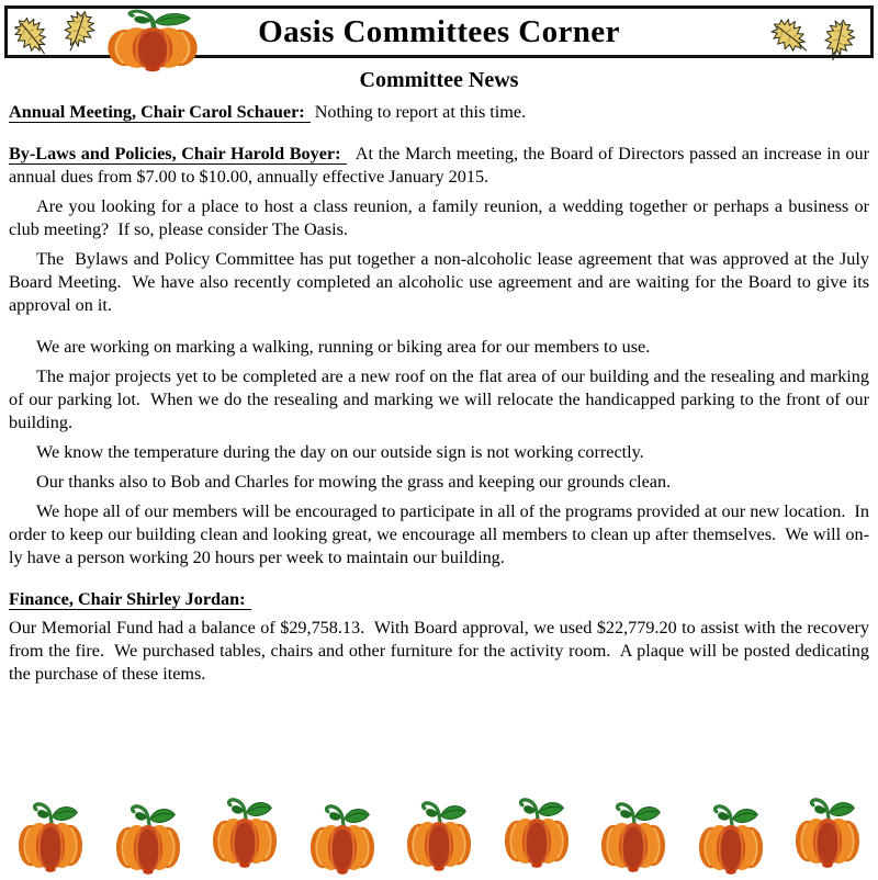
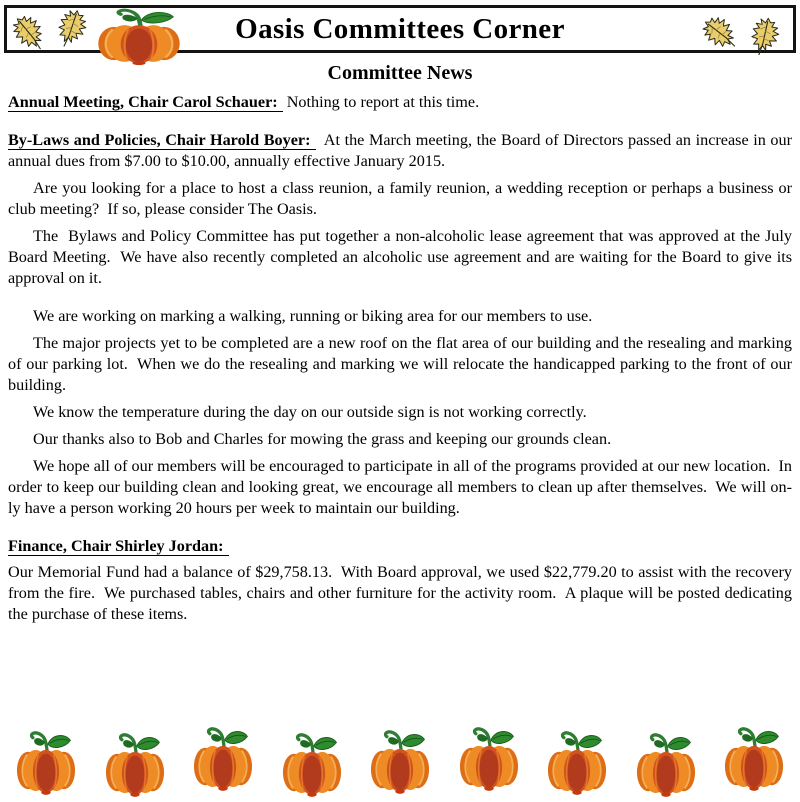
  Oasis Committees Corner
  Committee News
  Annual Meeting, Chair Carol Schauer: Nothing to report at this time.
  By-Laws and Policies, Chair Harold Boyer: At the March meeting, the Board of Directors passed an increase in our annual dues from $7.00 to $10.00, annually effective January 2015.
- Are you looking for a place to host a class reunion, a family reunion, a wedding together or perhaps a business or club meeting? If so, please consider The Oasis.
+ Are you looking for a place to host a class reunion, a family reunion, a wedding reception or perhaps a business or club meeting? If so, please consider The Oasis.
  The Bylaws and Policy Committee has put together a non-alcoholic lease agreement that was approved at the July Board Meeting. We have also recently completed an alcoholic use agreement and are waiting for the Board to give its approval on it.
  We are working on marking a walking, running or biking area for our members to use.
  The major projects yet to be completed are a new roof on the flat area of our building and the resealing and marking of our parking lot. When we do the resealing and marking we will relocate the handicapped parking to the front of our building.
  We know the temperature during the day on our outside sign is not working correctly.
  Our thanks also to Bob and Charles for mowing the grass and keeping our grounds clean.
  We hope all of our members will be encouraged to participate in all of the programs provided at our new location. In order to keep our building clean and looking great, we encourage all members to clean up after themselves. We will on-ly have a person working 20 hours per week to maintain our building.
  Finance, Chair Shirley Jordan:
  Our Memorial Fund had a balance of $29,758.13. With Board approval, we used $22,779.20 to assist with the recovery from the fire. We purchased tables, chairs and other furniture for the activity room. A plaque will be posted dedicating the purchase of these items.
